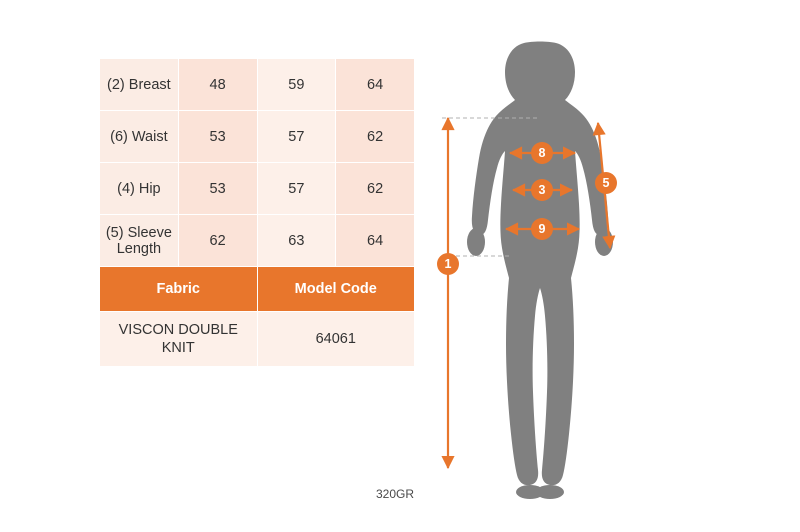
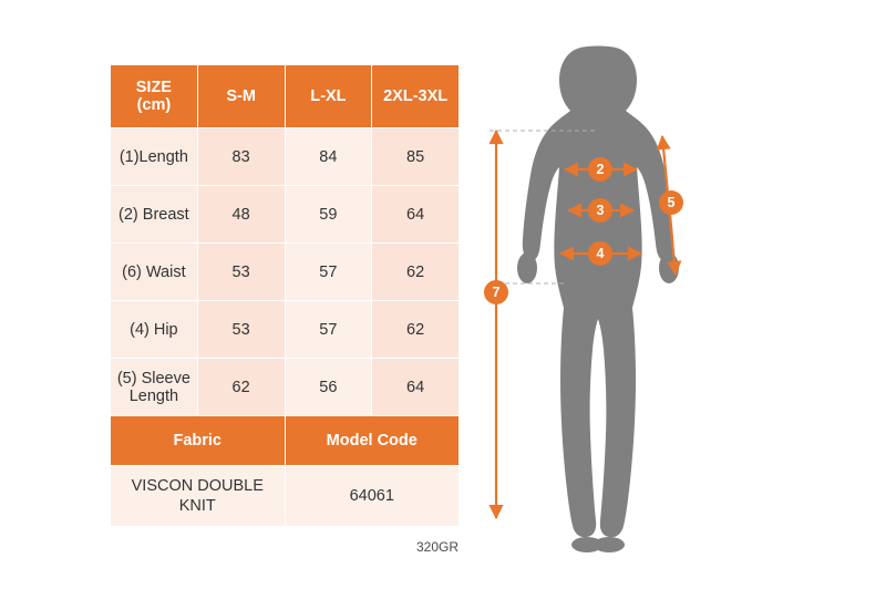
+ SIZE (cm)	S-M	L-XL	2XL-3XL
+ (1)Length	83	84	85
  (2) Breast	48	59	64
  (6) Waist	53	57	62
  (4) Hip	53	57	62
- (5) Sleeve Length	62	63	64
+ (5) Sleeve Length	62	56	64
  Fabric	Model Code
  VISCON DOUBLE KNIT	64061
  320GR
- 1
+ 7
- 8
+ 2
  3
- 9
+ 4
  5
